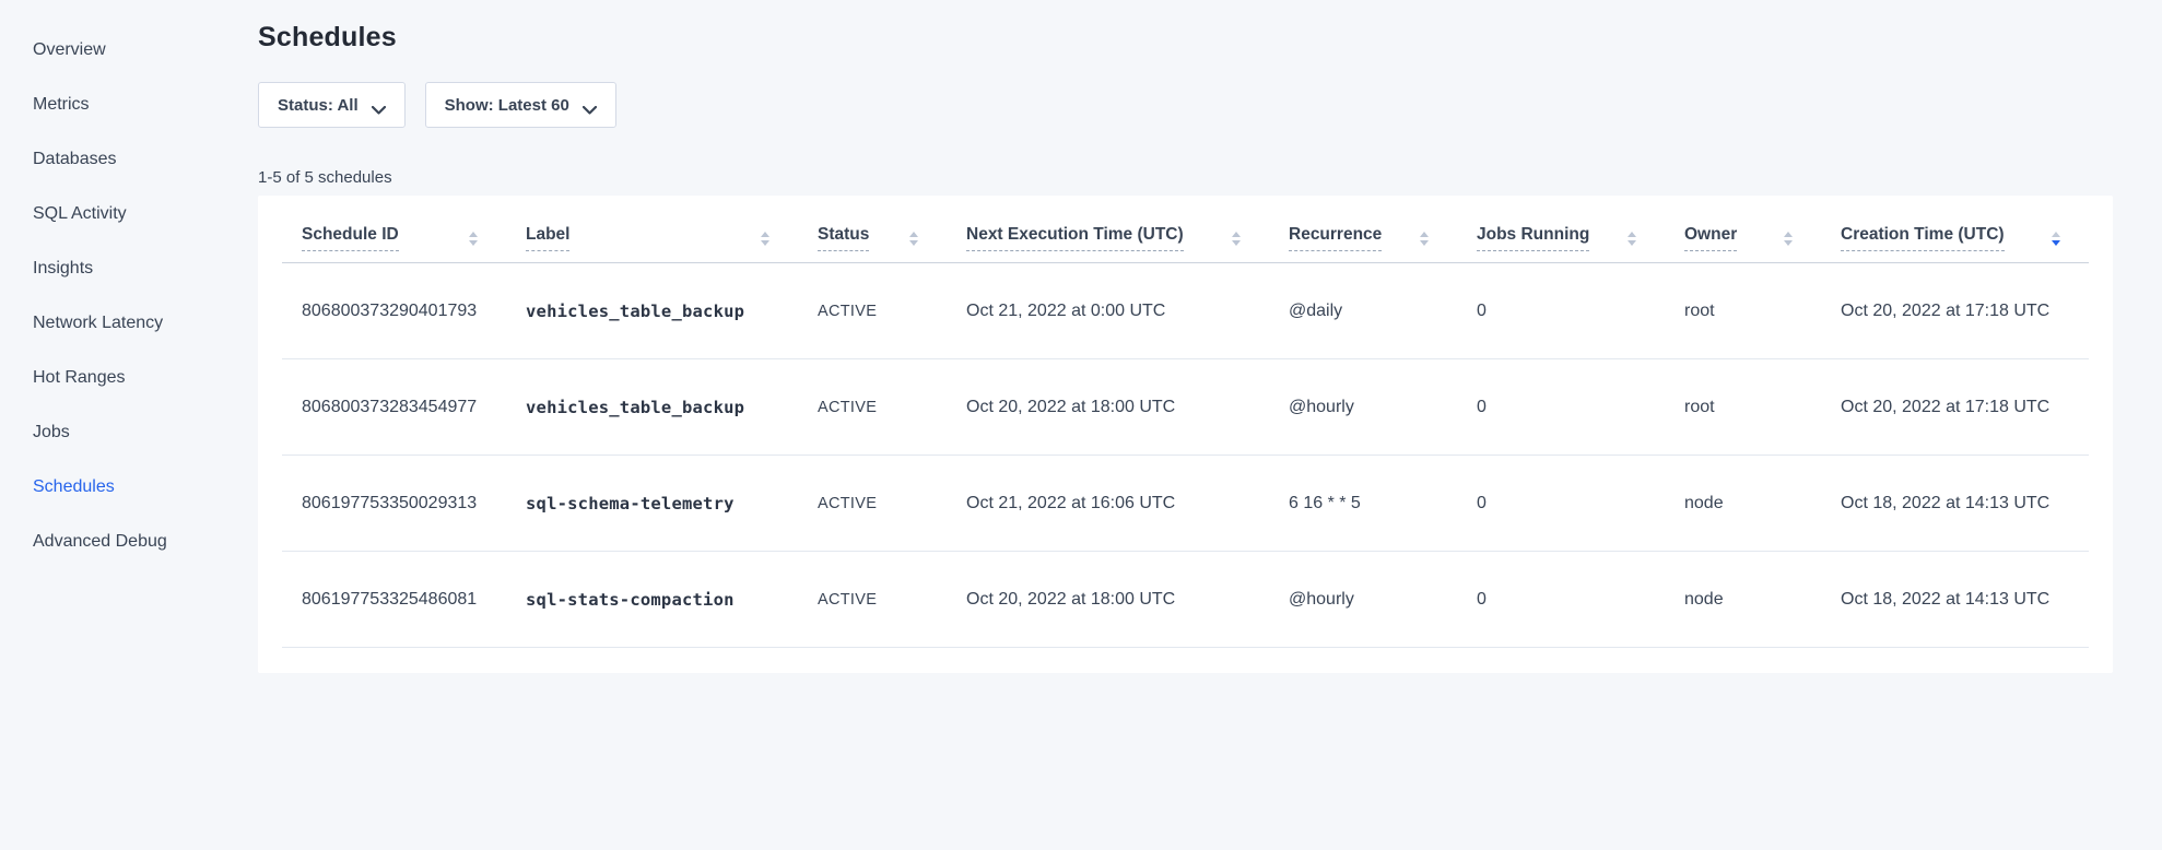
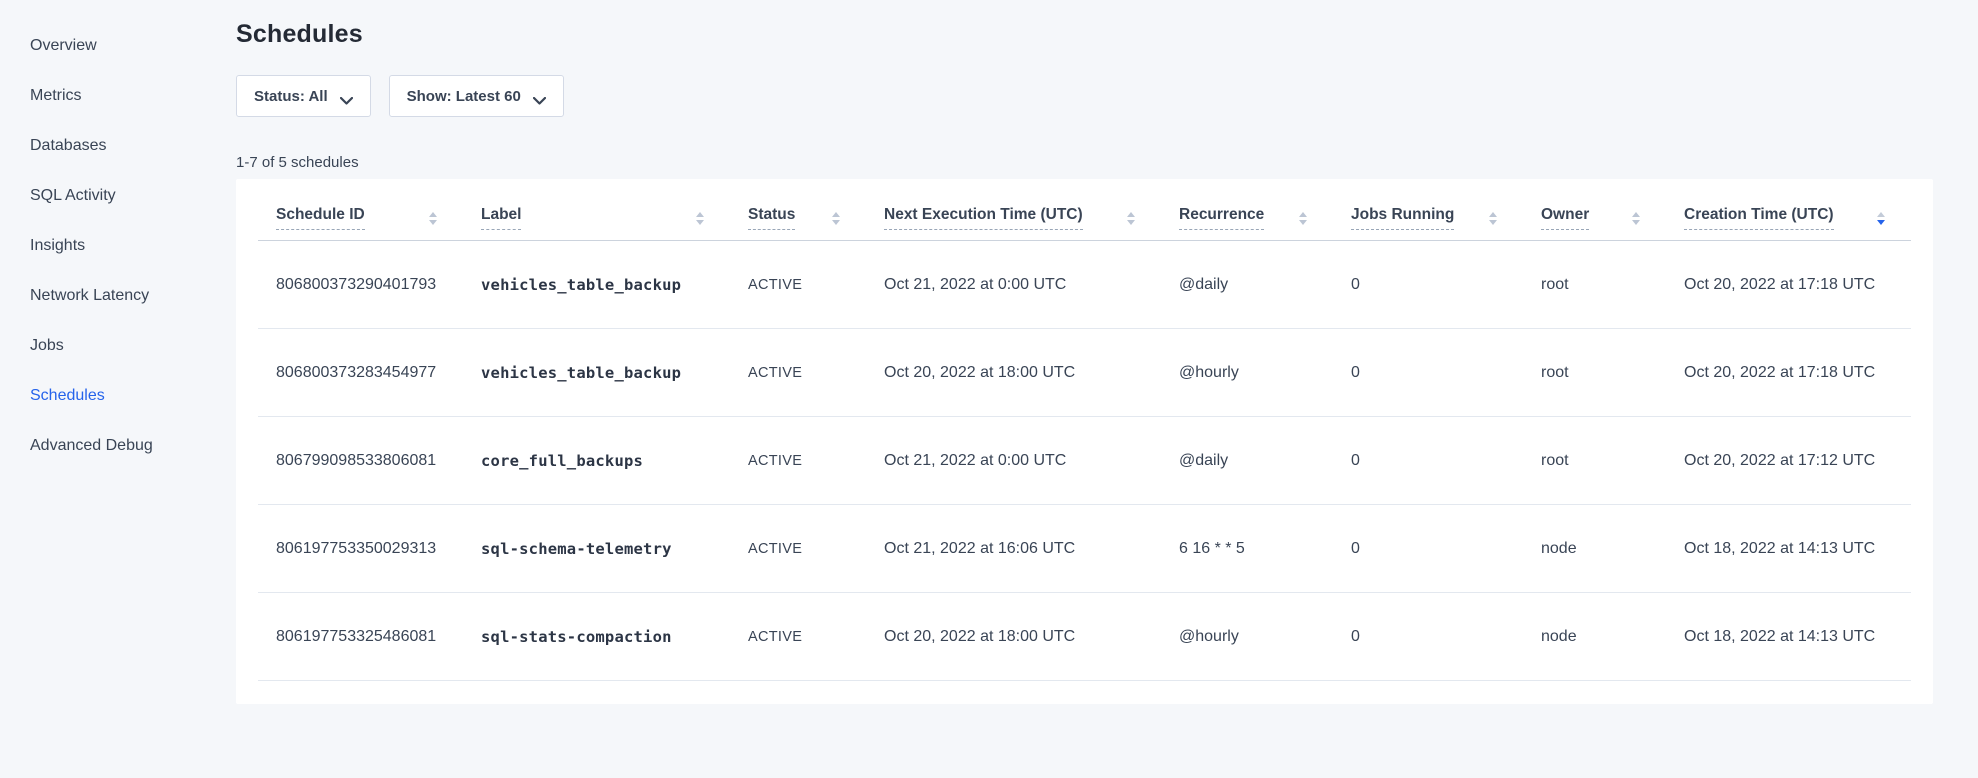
  Overview
  Metrics
  Databases
  SQL Activity
  Insights
  Network Latency
- Hot Ranges
  Jobs
  Schedules
  Advanced Debug
  Schedules
  Status: All
  Show: Latest 60
- 1-5 of 5 schedules
+ 1-7 of 5 schedules
  Schedule ID	Label	Status	Next Execution Time (UTC)	Recurrence	Jobs Running	Owner	Creation Time (UTC)
  806800373290401793	vehicles_table_backup	ACTIVE	Oct 21, 2022 at 0:00 UTC	@daily	0	root	Oct 20, 2022 at 17:18 UTC
  806800373283454977	vehicles_table_backup	ACTIVE	Oct 20, 2022 at 18:00 UTC	@hourly	0	root	Oct 20, 2022 at 17:18 UTC
+ 806799098533806081	core_full_backups	ACTIVE	Oct 21, 2022 at 0:00 UTC	@daily	0	root	Oct 20, 2022 at 17:12 UTC
  806197753350029313	sql-schema-telemetry	ACTIVE	Oct 21, 2022 at 16:06 UTC	6 16 * * 5	0	node	Oct 18, 2022 at 14:13 UTC
  806197753325486081	sql-stats-compaction	ACTIVE	Oct 20, 2022 at 18:00 UTC	@hourly	0	node	Oct 18, 2022 at 14:13 UTC
